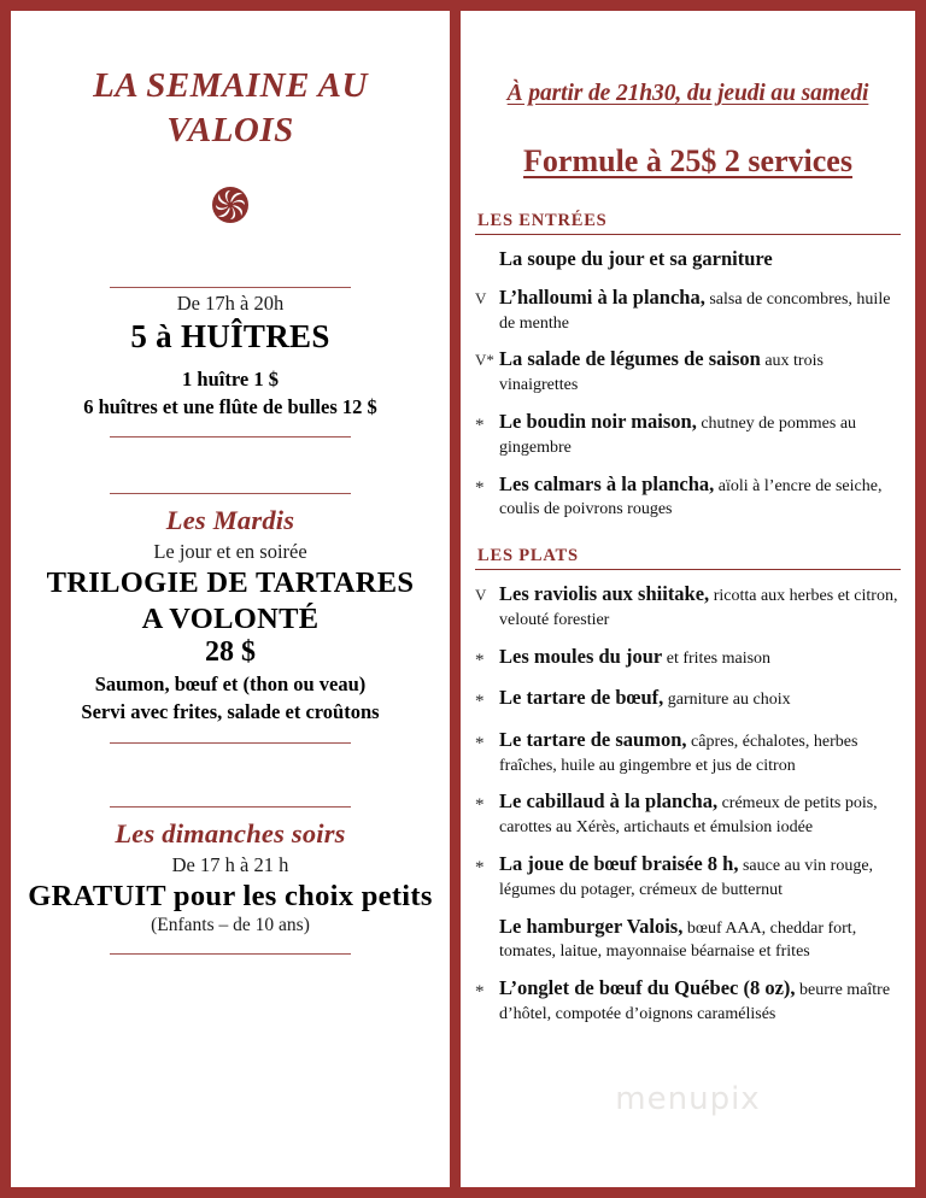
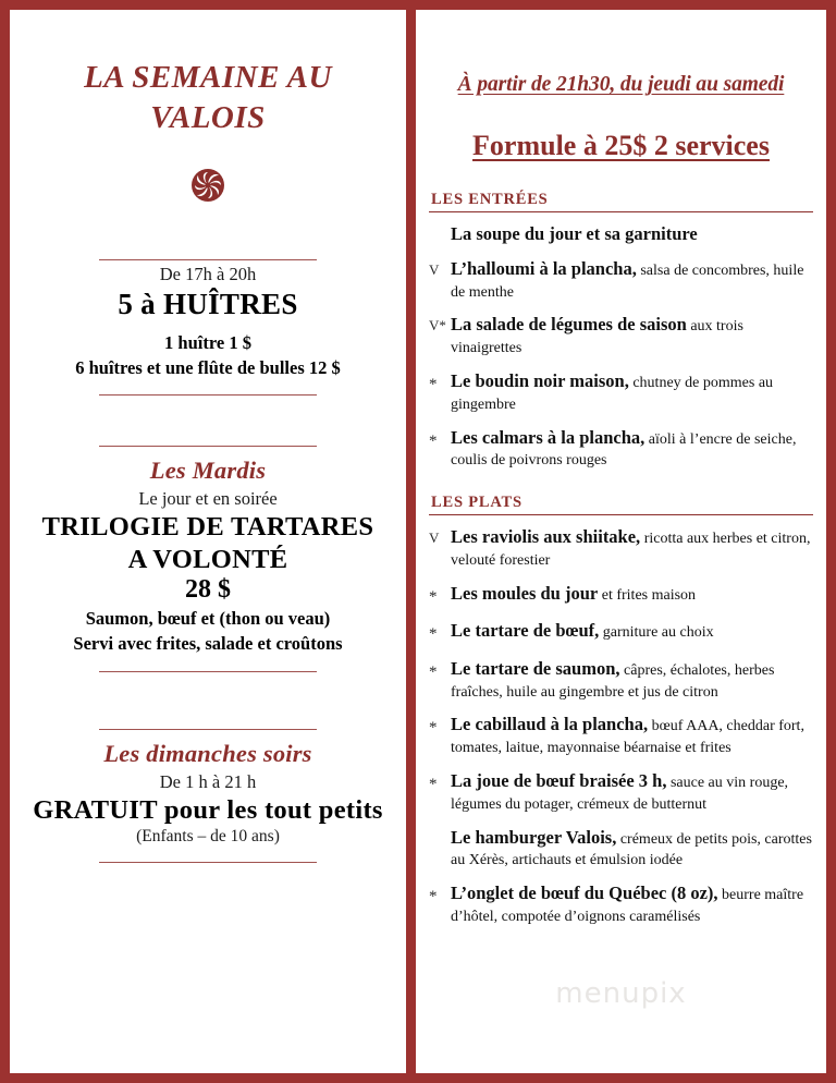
  LA SEMAINE AU
  VALOIS
  De 17h à 20h
  5 à HUÎTRES
  1 huître 1 $
  6 huîtres et une flûte de bulles 12 $
  Les Mardis
  Le jour et en soirée
  TRILOGIE DE TARTARES
  A VOLONTÉ
  28 $
  Saumon, bœuf et (thon ou veau)
  Servi avec frites, salade et croûtons
  Les dimanches soirs
- De 17 h à 21 h
+ De 1 h à 21 h
- GRATUIT pour les choix petits
+ GRATUIT pour les tout petits
  (Enfants – de 10 ans)
  À partir de 21h30, du jeudi au samedi
  Formule à 25$ 2 services
  LES ENTRÉES
  La soupe du jour et sa garniture
  V
  L’halloumi à la plancha, salsa de concombres, huile de menthe
  V*
  La salade de légumes de saison aux trois vinaigrettes
  *
  Le boudin noir maison, chutney de pommes au gingembre
  *
  Les calmars à la plancha, aïoli à l’encre de seiche, coulis de poivrons rouges
  LES PLATS
  V
  Les raviolis aux shiitake, ricotta aux herbes et citron, velouté forestier
  *
  Les moules du jour et frites maison
  *
  Le tartare de bœuf, garniture au choix
  *
  Le tartare de saumon, câpres, échalotes, herbes fraîches, huile au gingembre et jus de citron
  *
- Le cabillaud à la plancha, crémeux de petits pois, carottes au Xérès, artichauts et émulsion iodée
+ Le cabillaud à la plancha, bœuf AAA, cheddar fort, tomates, laitue, mayonnaise béarnaise et frites
  *
- La joue de bœuf braisée 8 h, sauce au vin rouge, légumes du potager, crémeux de butternut
+ La joue de bœuf braisée 3 h, sauce au vin rouge, légumes du potager, crémeux de butternut
- Le hamburger Valois, bœuf AAA, cheddar fort, tomates, laitue, mayonnaise béarnaise et frites
+ Le hamburger Valois, crémeux de petits pois, carottes au Xérès, artichauts et émulsion iodée
  *
  L’onglet de bœuf du Québec (8 oz), beurre maître d’hôtel, compotée d’oignons caramélisés
  menupix
